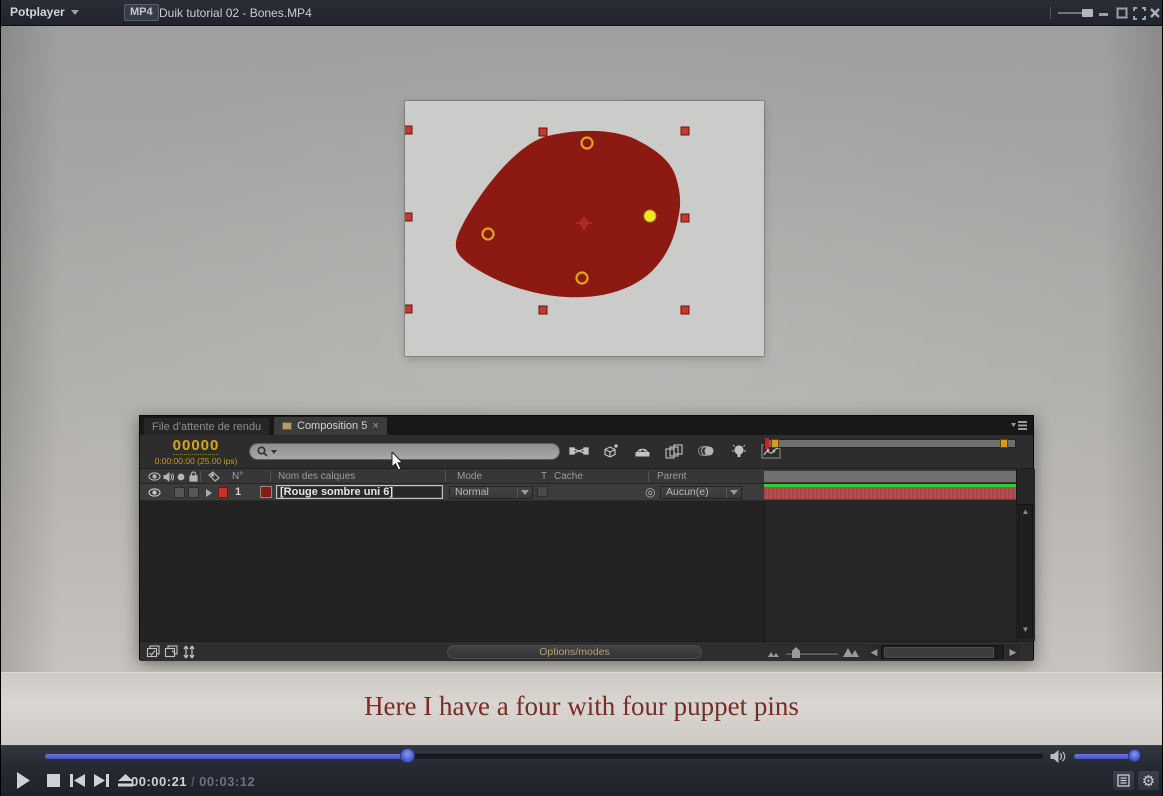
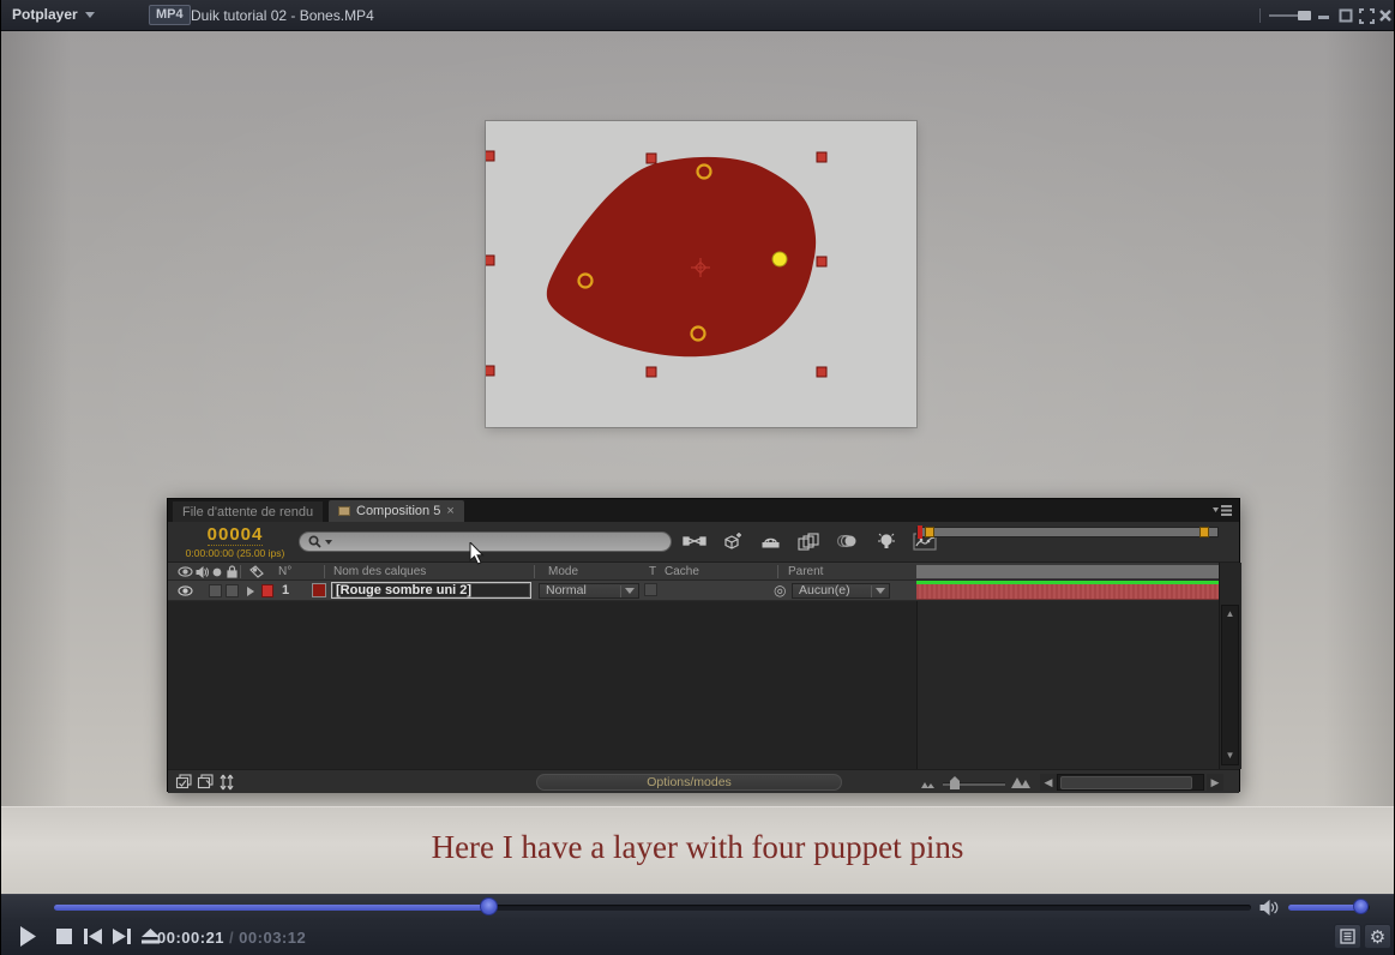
  Potplayer
  MP4
  Duik tutorial 02 - Bones.MP4
  File d'attente de rendu
  Composition 5
  ×
- 00000
+ 00004
  0:00:00:00 (25.00 ips)
  N°
  Nom des calques
  Mode
  T
  Cache
  Parent
  1
- [Rouge sombre uni 6]
+ [Rouge sombre uni 2]
  Normal
  ◎
  Aucun(e)
  ▲
  ▼
  Options/modes
  ◀
  ▶
- Here I have a four with four puppet pins
+ Here I have a layer with four puppet pins
  00:00:21 / 00:03:12
  ⚙
